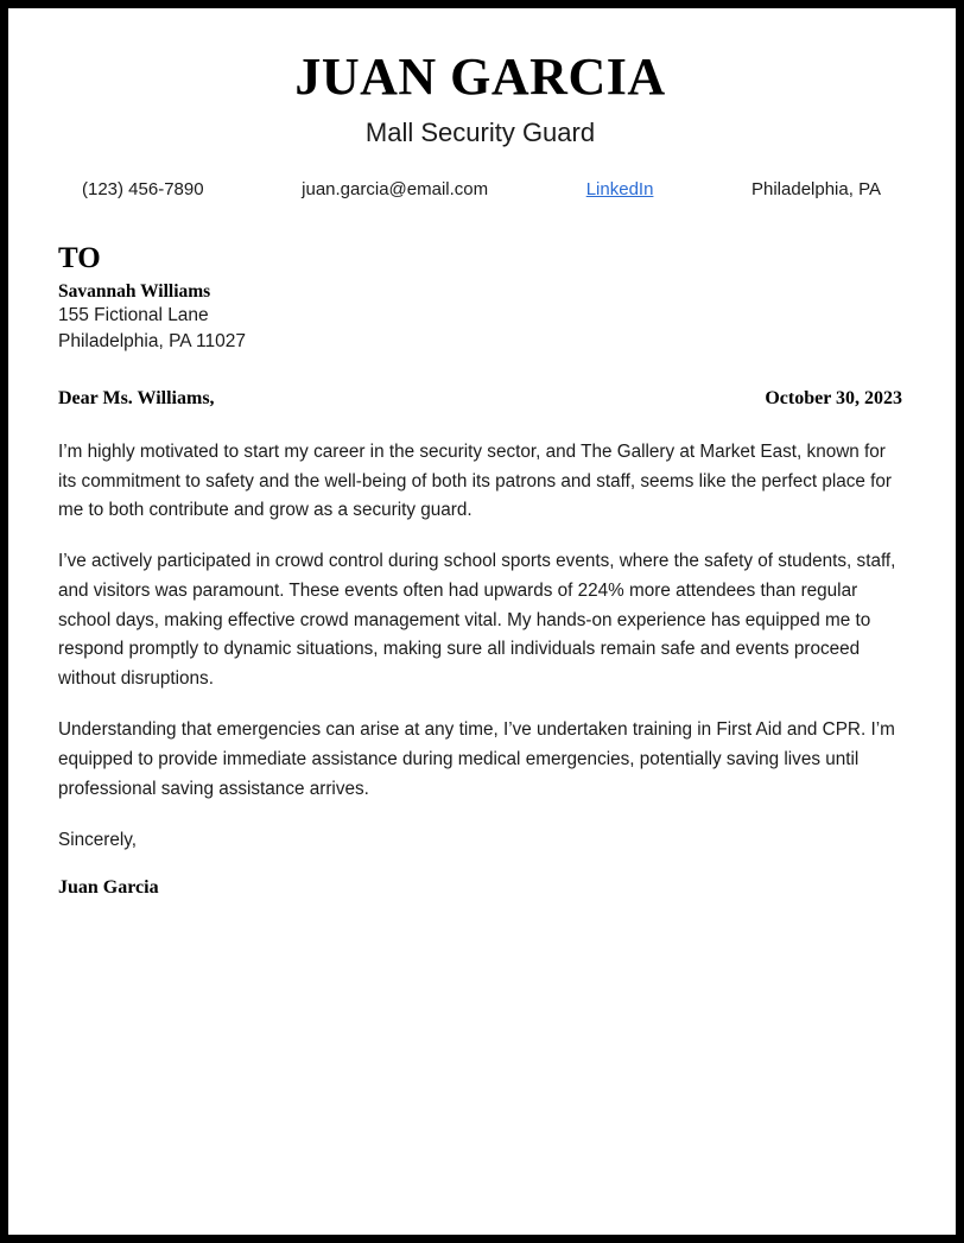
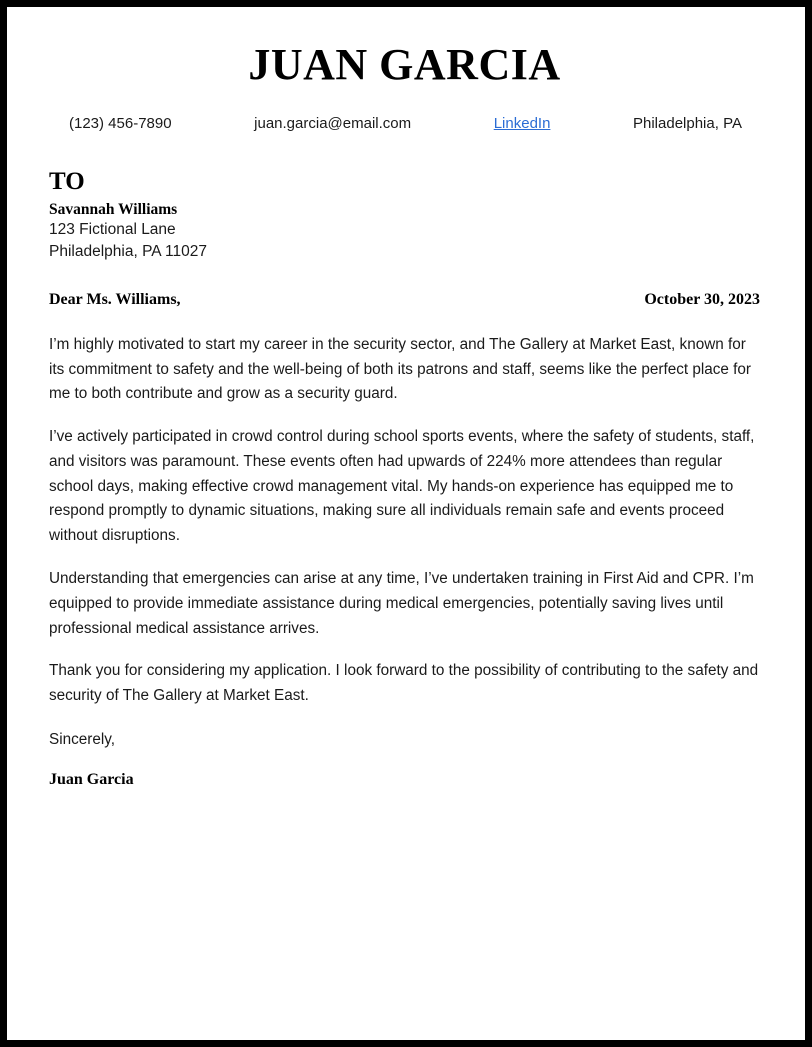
  JUAN GARCIA
- Mall Security Guard
  (123) 456-7890
  juan.garcia@email.com
  LinkedIn
  Philadelphia, PA
  TO
  Savannah Williams
- 155 Fictional Lane
+ 123 Fictional Lane
  Philadelphia, PA 11027
  Dear Ms. Williams,
  October 30, 2023
  I’m highly motivated to start my career in the security sector, and The Gallery at Market East, known for its commitment to safety and the well-being of both its patrons and staff, seems like the perfect place for me to both contribute and grow as a security guard.
  I’ve actively participated in crowd control during school sports events, where the safety of students, staff, and visitors was paramount. These events often had upwards of 224% more attendees than regular school days, making effective crowd management vital. My hands-on experience has equipped me to respond promptly to dynamic situations, making sure all individuals remain safe and events proceed without disruptions.
- Understanding that emergencies can arise at any time, I’ve undertaken training in First Aid and CPR. I’m equipped to provide immediate assistance during medical emergencies, potentially saving lives until professional saving assistance arrives.
+ Understanding that emergencies can arise at any time, I’ve undertaken training in First Aid and CPR. I’m equipped to provide immediate assistance during medical emergencies, potentially saving lives until professional medical assistance arrives.
+ Thank you for considering my application. I look forward to the possibility of contributing to the safety and security of The Gallery at Market East.
  Sincerely,
  Juan Garcia
